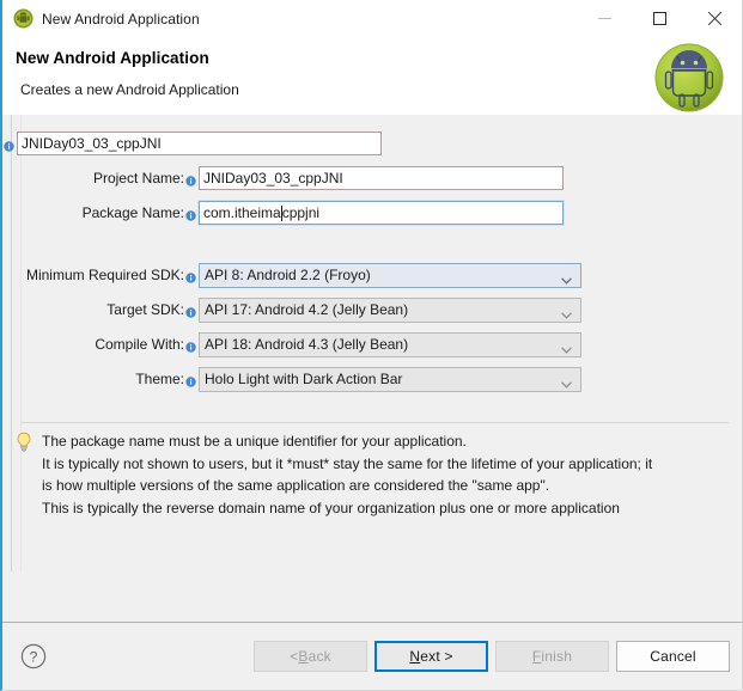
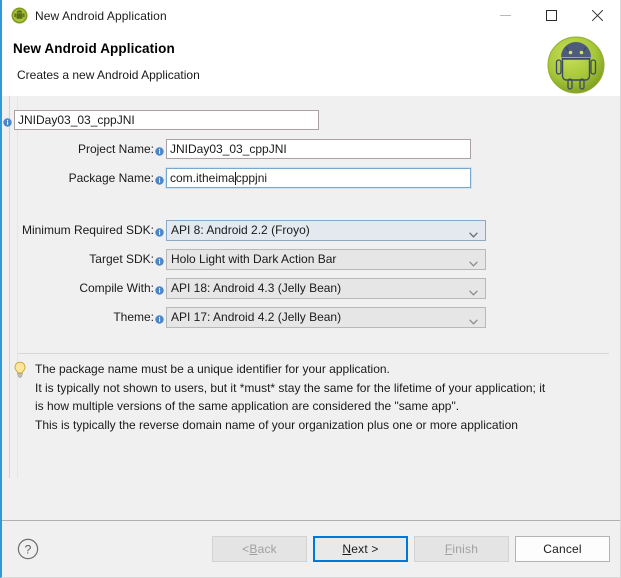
  New Android Application
  New Android Application
  Creates a new Android Application
  JNIDay03_03_cppJNI
  Project Name:
  JNIDay03_03_cppJNI
  Package Name:
  com.itheima
  cppjni
  Minimum Required SDK:
  API 8: Android 2.2 (Froyo)
  Target SDK:
- API 17: Android 4.2 (Jelly Bean)
+ Holo Light with Dark Action Bar
  Compile With:
  API 18: Android 4.3 (Jelly Bean)
  Theme:
- Holo Light with Dark Action Bar
+ API 17: Android 4.2 (Jelly Bean)
  The package name must be a unique identifier for your application.
  It is typically not shown to users, but it *must* stay the same for the lifetime of your application; it
  is how multiple versions of the same application are considered the "same app".
  This is typically the reverse domain name of your organization plus one or more application
  ?
  <
  B
  ack
  N
  ext >
  F
  inish
  Cancel
